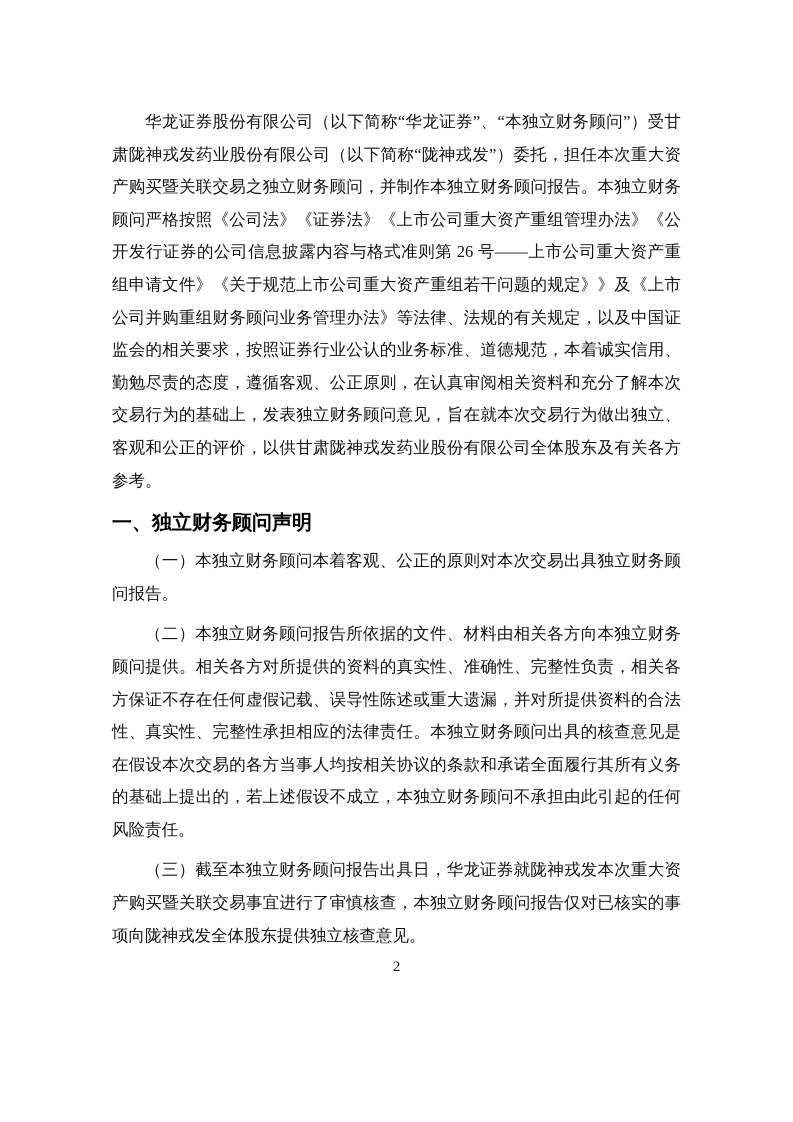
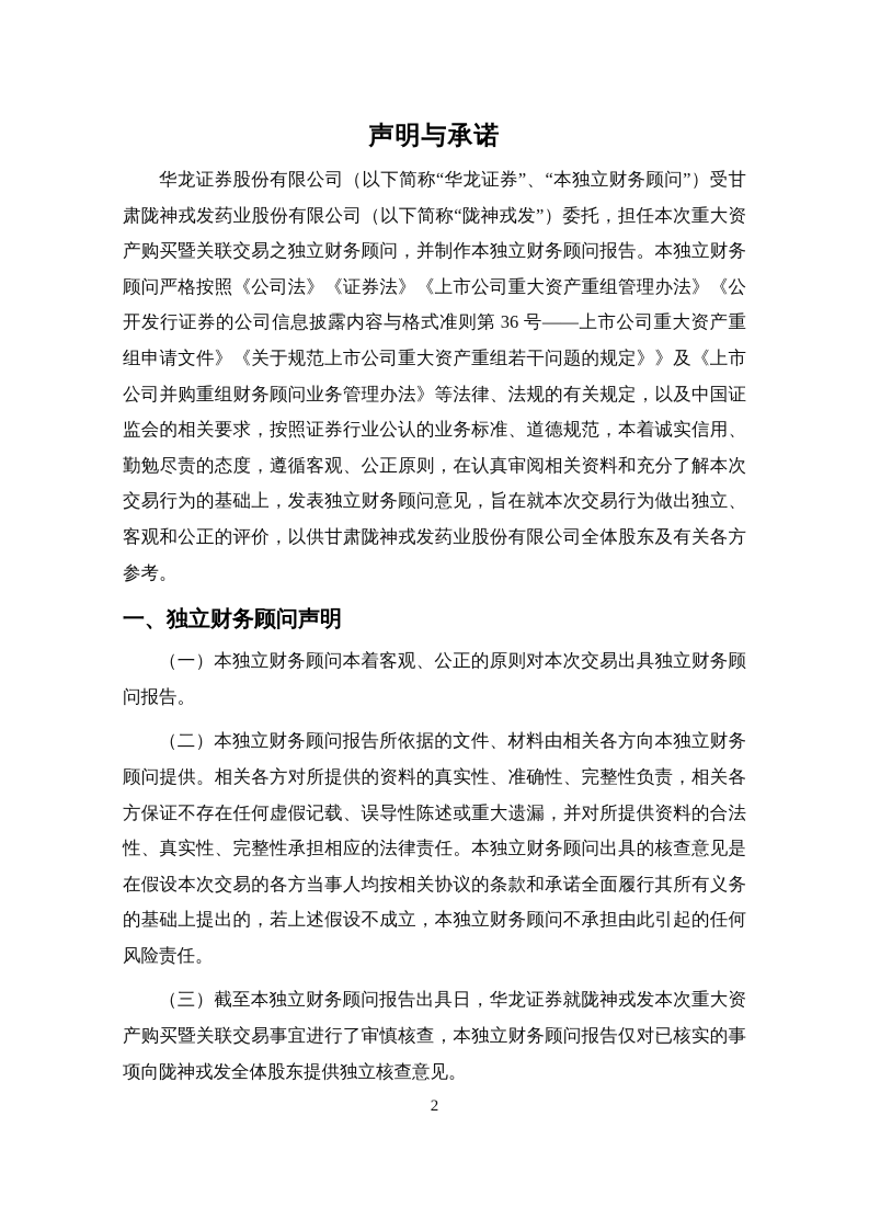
+ 声明与承诺
- 华龙证券股份有限公司（以下简称“华龙证券”、“本独立财务顾问”）受甘肃陇神戎发药业股份有限公司（以下简称“陇神戎发”）委托，担任本次重大资产购买暨关联交易之独立财务顾问，并制作本独立财务顾问报告。本独立财务顾问严格按照《公司法》《证券法》《上市公司重大资产重组管理办法》《公开发行证券的公司信息披露内容与格式准则第 26 号——上市公司重大资产重组申请文件》《关于规范上市公司重大资产重组若干问题的规定》》及《上市公司并购重组财务顾问业务管理办法》等法律、法规的有关规定，以及中国证监会的相关要求，按照证券行业公认的业务标准、道德规范，本着诚实信用、勤勉尽责的态度，遵循客观、公正原则，在认真审阅相关资料和充分了解本次交易行为的基础上，发表独立财务顾问意见，旨在就本次交易行为做出独立、客观和公正的评价，以供甘肃陇神戎发药业股份有限公司全体股东及有关各方参考。
+ 华龙证券股份有限公司（以下简称“华龙证券”、“本独立财务顾问”）受甘肃陇神戎发药业股份有限公司（以下简称“陇神戎发”）委托，担任本次重大资产购买暨关联交易之独立财务顾问，并制作本独立财务顾问报告。本独立财务顾问严格按照《公司法》《证券法》《上市公司重大资产重组管理办法》《公开发行证券的公司信息披露内容与格式准则第 36 号——上市公司重大资产重组申请文件》《关于规范上市公司重大资产重组若干问题的规定》》及《上市公司并购重组财务顾问业务管理办法》等法律、法规的有关规定，以及中国证监会的相关要求，按照证券行业公认的业务标准、道德规范，本着诚实信用、勤勉尽责的态度，遵循客观、公正原则，在认真审阅相关资料和充分了解本次交易行为的基础上，发表独立财务顾问意见，旨在就本次交易行为做出独立、客观和公正的评价，以供甘肃陇神戎发药业股份有限公司全体股东及有关各方参考。
  一、独立财务顾问声明
  （一）本独立财务顾问本着客观、公正的原则对本次交易出具独立财务顾问报告。
  （二）本独立财务顾问报告所依据的文件、材料由相关各方向本独立财务顾问提供。相关各方对所提供的资料的真实性、准确性、完整性负责，相关各方保证不存在任何虚假记载、误导性陈述或重大遗漏，并对所提供资料的合法性、真实性、完整性承担相应的法律责任。本独立财务顾问出具的核查意见是在假设本次交易的各方当事人均按相关协议的条款和承诺全面履行其所有义务的基础上提出的，若上述假设不成立，本独立财务顾问不承担由此引起的任何风险责任。
  （三）截至本独立财务顾问报告出具日，华龙证券就陇神戎发本次重大资产购买暨关联交易事宜进行了审慎核查，本独立财务顾问报告仅对已核实的事项向陇神戎发全体股东提供独立核查意见。
  2
